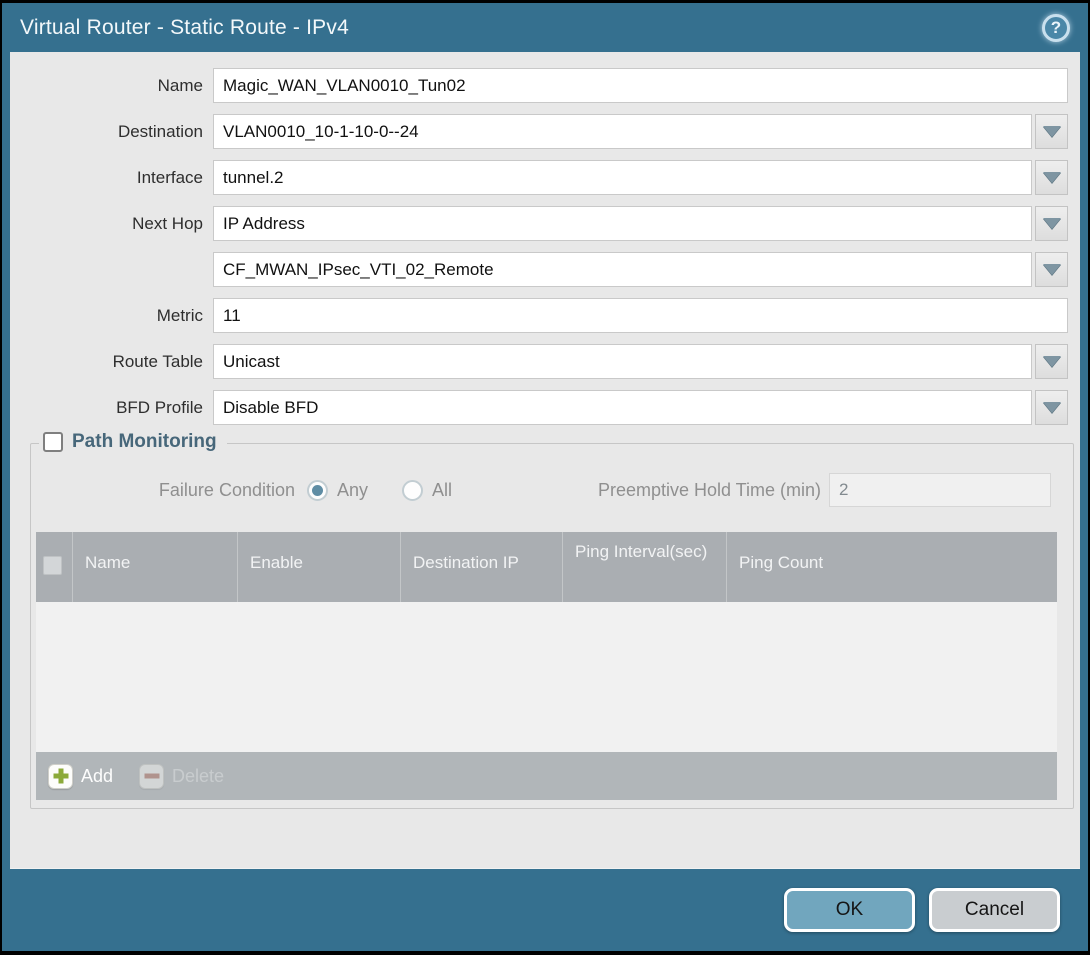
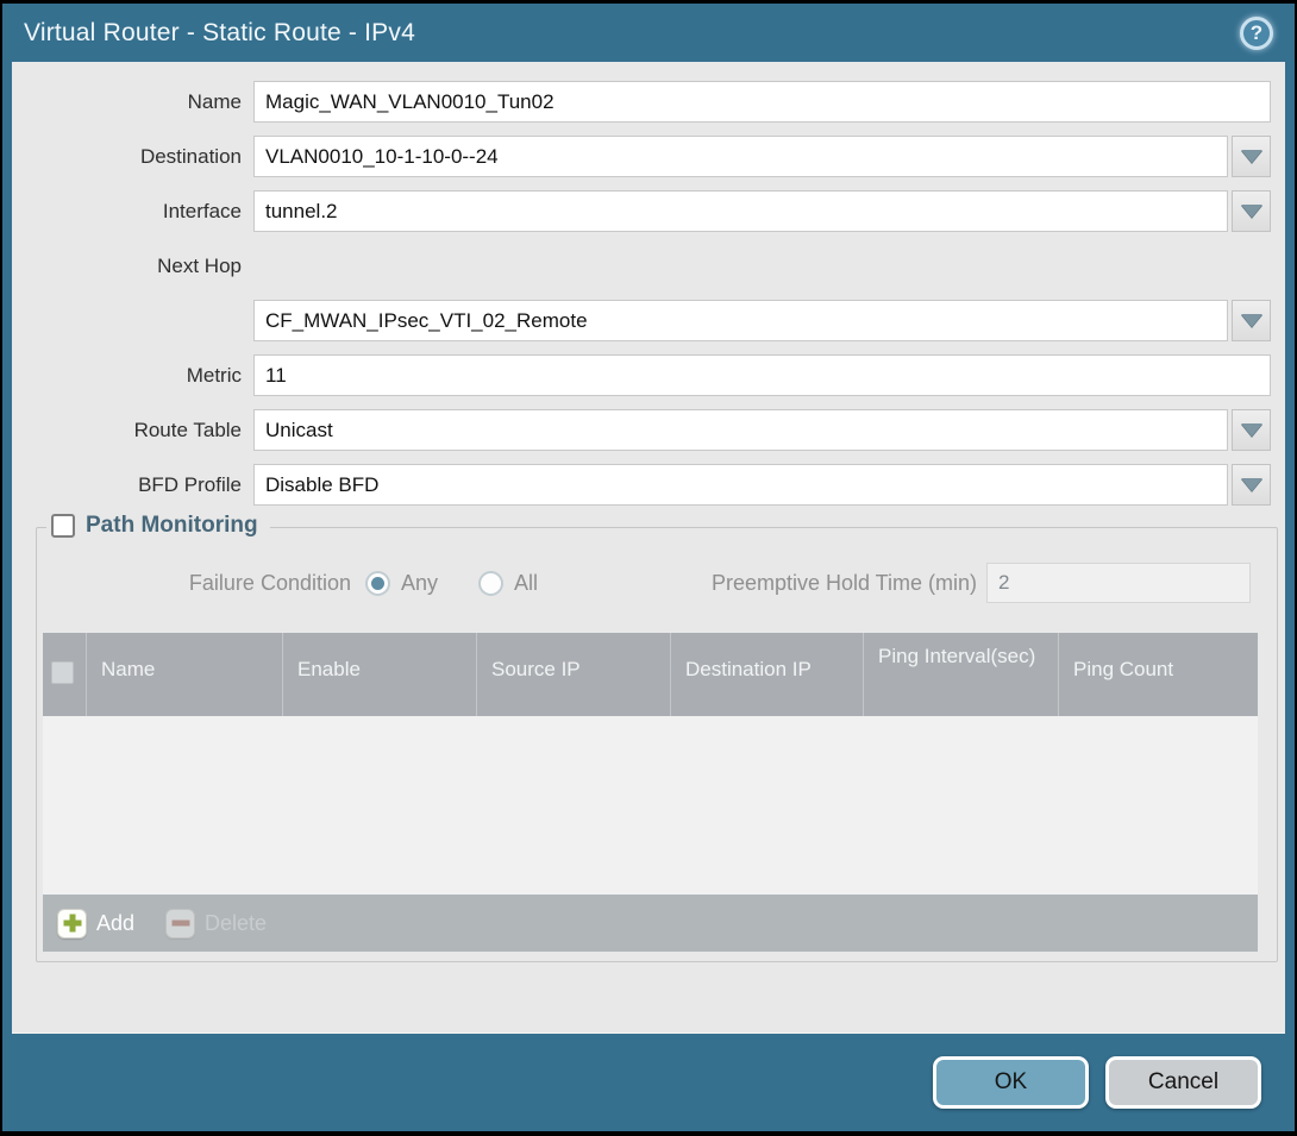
  Virtual Router - Static Route - IPv4
  ?
  Name
  Magic_WAN_VLAN0010_Tun02
  Destination
  VLAN0010_10-1-10-0--24
  Interface
  tunnel.2
  Next Hop
- IP Address
  CF_MWAN_IPsec_VTI_02_Remote
  Metric
  11
  Route Table
  Unicast
  BFD Profile
  Disable BFD
  Path Monitoring
  Failure Condition
  Any
  All
  Preemptive Hold Time (min)
  2
  Name
  Enable
+ Source IP
  Destination IP
  Ping Interval(sec)
  Ping Count
  Add
  OK
  Cancel
